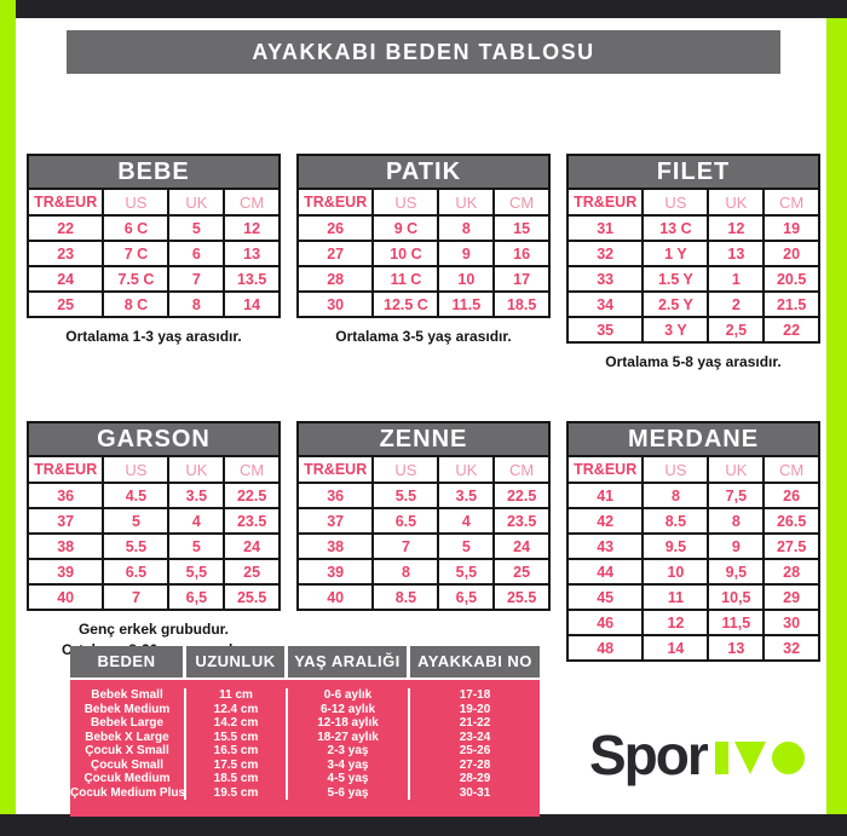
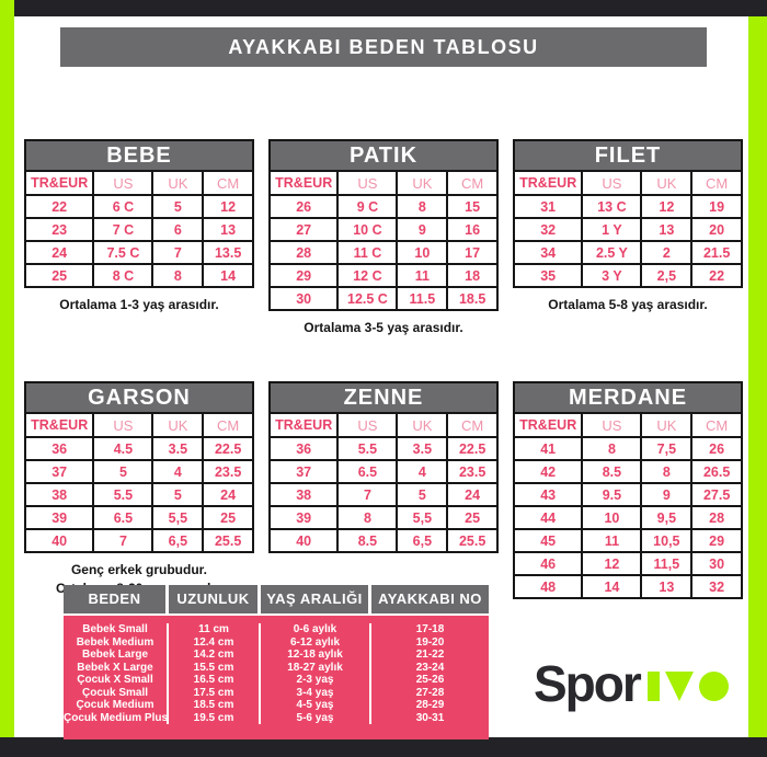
  AYAKKABI BEDEN TABLOSU
  BEBE
  TR&EUR	US	UK	CM
  22	6 C	5	12
  23	7 C	6	13
  24	7.5 C	7	13.5
  25	8 C	8	14
  Ortalama 1-3 yaş arasıdır.
  PATIK
  TR&EUR	US	UK	CM
  26	9 C	8	15
  27	10 C	9	16
  28	11 C	10	17
+ 29	12 C	11	18
  30	12.5 C	11.5	18.5
  Ortalama 3-5 yaş arasıdır.
  FILET
  TR&EUR	US	UK	CM
  31	13 C	12	19
  32	1 Y	13	20
- 33	1.5 Y	1	20.5
  34	2.5 Y	2	21.5
  35	3 Y	2,5	22
  Ortalama 5-8 yaş arasıdır.
  GARSON
  TR&EUR	US	UK	CM
  36	4.5	3.5	22.5
  37	5	4	23.5
  38	5.5	5	24
  39	6.5	5,5	25
  40	7	6,5	25.5
  Genç erkek grubudur.
  ZENNE
  TR&EUR	US	UK	CM
  36	5.5	3.5	22.5
  37	6.5	4	23.5
  38	7	5	24
  39	8	5,5	25
  40	8.5	6,5	25.5
  MERDANE
  TR&EUR	US	UK	CM
  41	8	7,5	26
  42	8.5	8	26.5
  43	9.5	9	27.5
  44	10	9,5	28
  45	11	10,5	29
  46	12	11,5	30
  48	14	13	32
  BEDEN
  UZUNLUK
  YAŞ ARALIĞI
  AYAKKABI NO
  Bebek Small
  Bebek Medium
  Bebek Large
  Bebek X Large
  Çocuk X Small
  Çocuk Small
  Çocuk Medium
  Çocuk Medium Plus
  11 cm
  12.4 cm
  14.2 cm
  15.5 cm
  16.5 cm
  17.5 cm
  18.5 cm
  19.5 cm
  0-6 aylık
  6-12 aylık
  12-18 aylık
  18-27 aylık
  2-3 yaş
  3-4 yaş
  4-5 yaş
  5-6 yaş
  17-18
  19-20
  21-22
  23-24
  25-26
  27-28
  28-29
  30-31
  Spor
